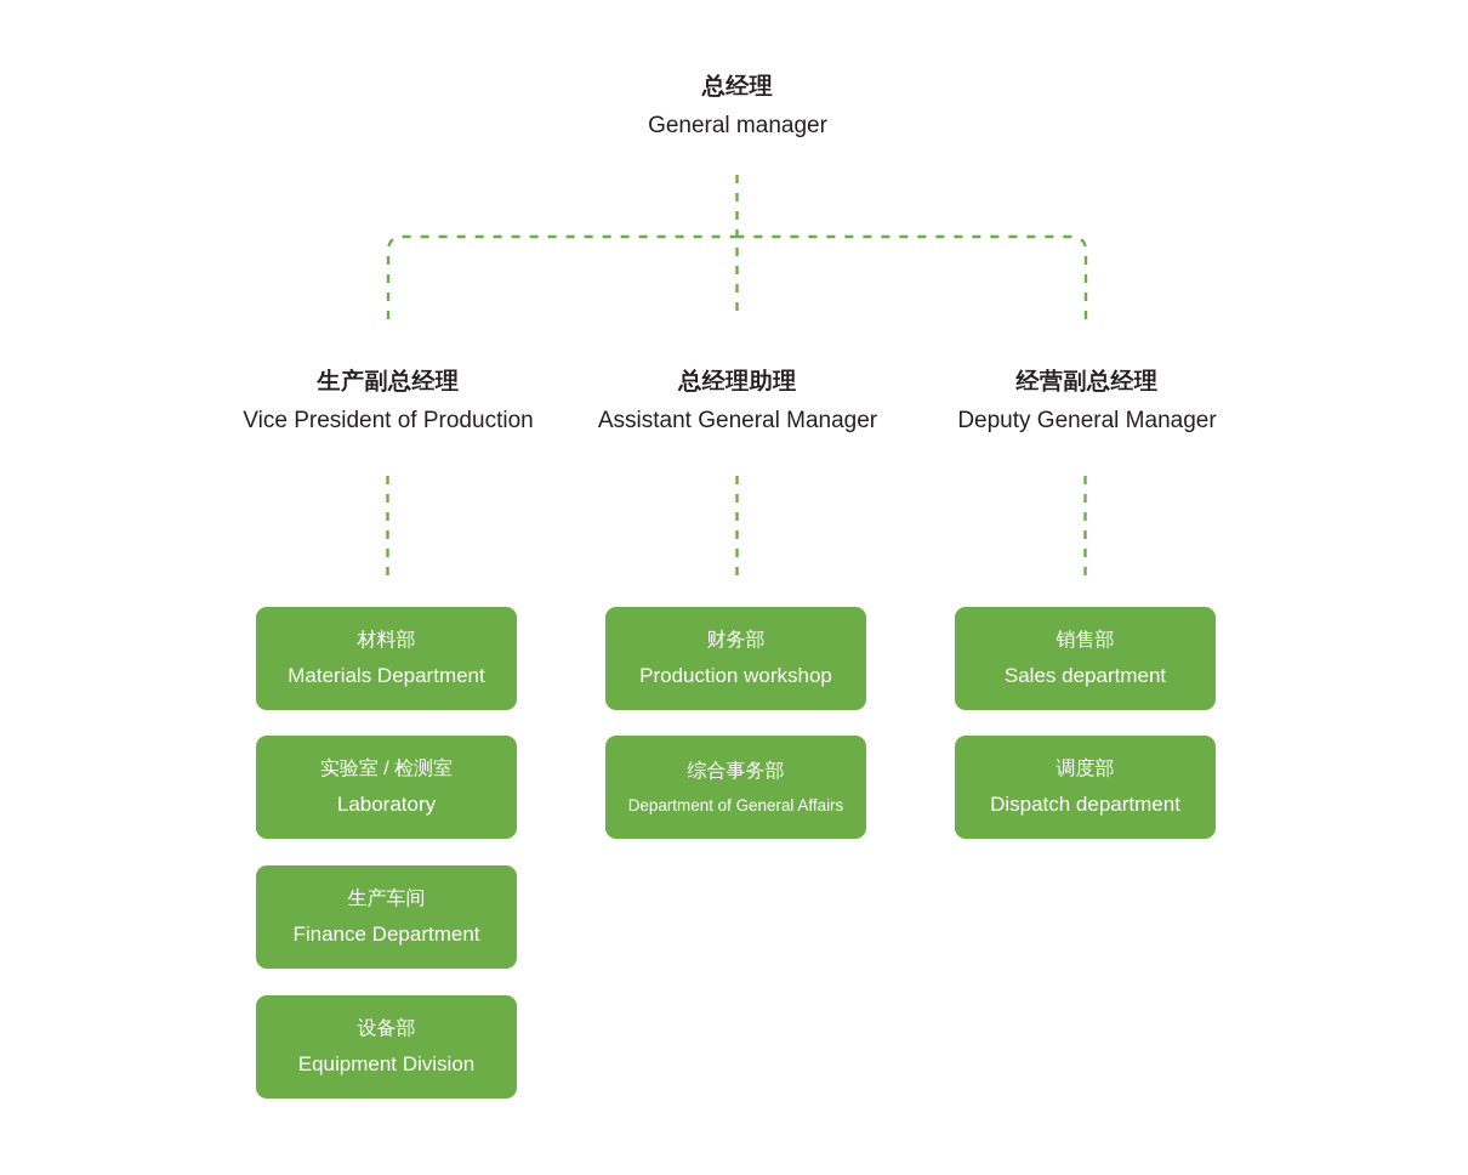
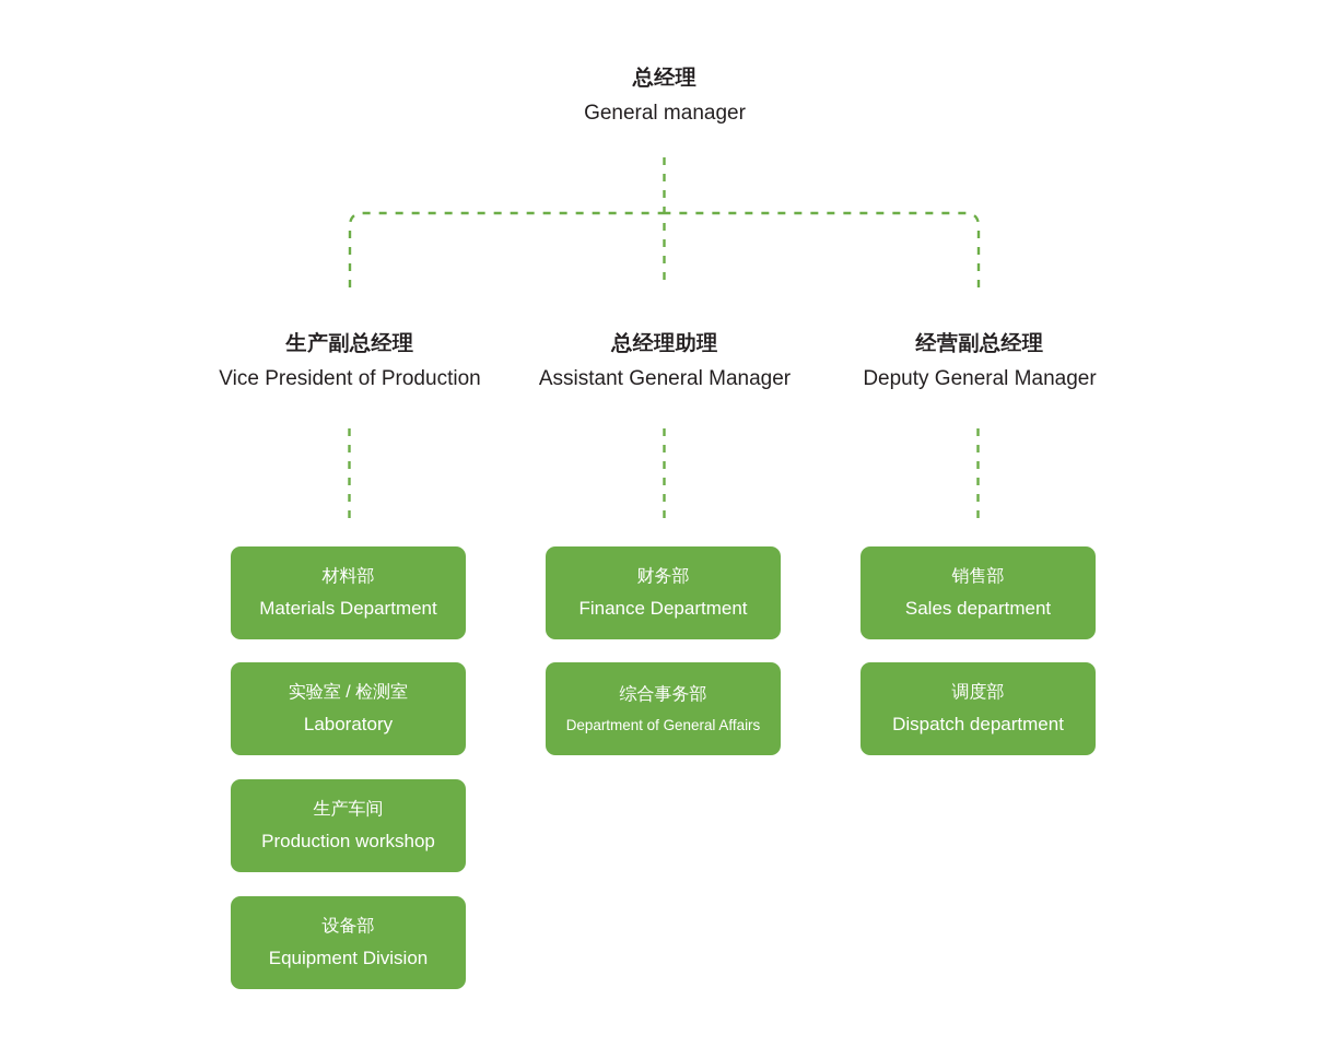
  总经理
  General manager
  生产副总经理
  Vice President of Production
  总经理助理
  Assistant General Manager
  经营副总经理
  Deputy General Manager
  材料部
  Materials Department
  实验室 / 检测室
  Laboratory
  生产车间
- Finance Department
+ Production workshop
  设备部
  Equipment Division
  财务部
- Production workshop
+ Finance Department
  综合事务部
  Department of General Affairs
  销售部
  Sales department
  调度部
  Dispatch department
